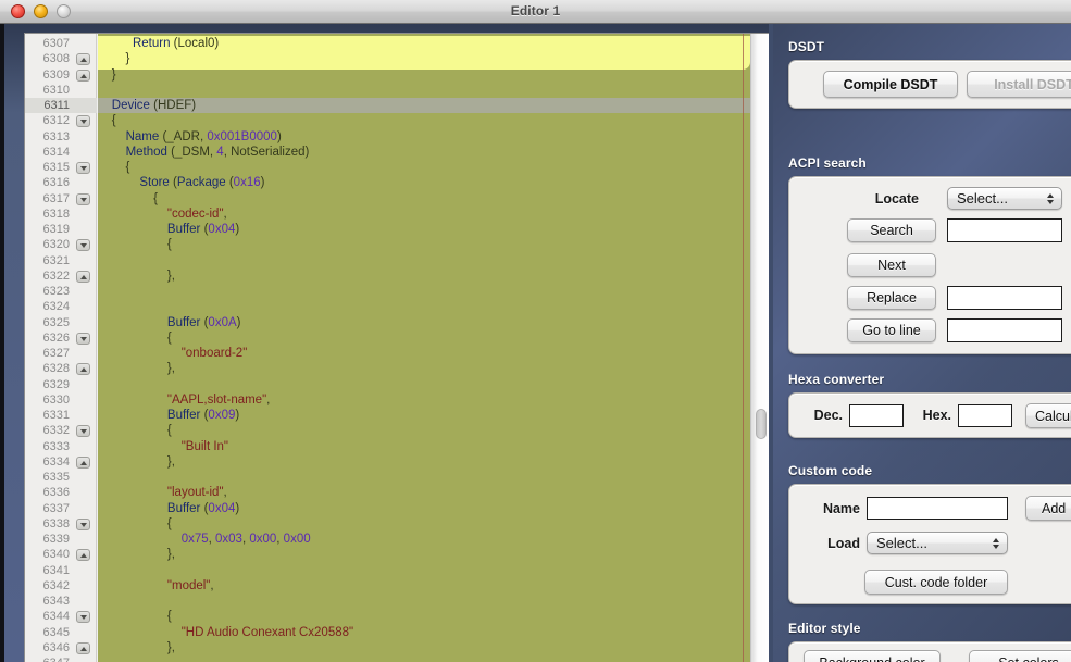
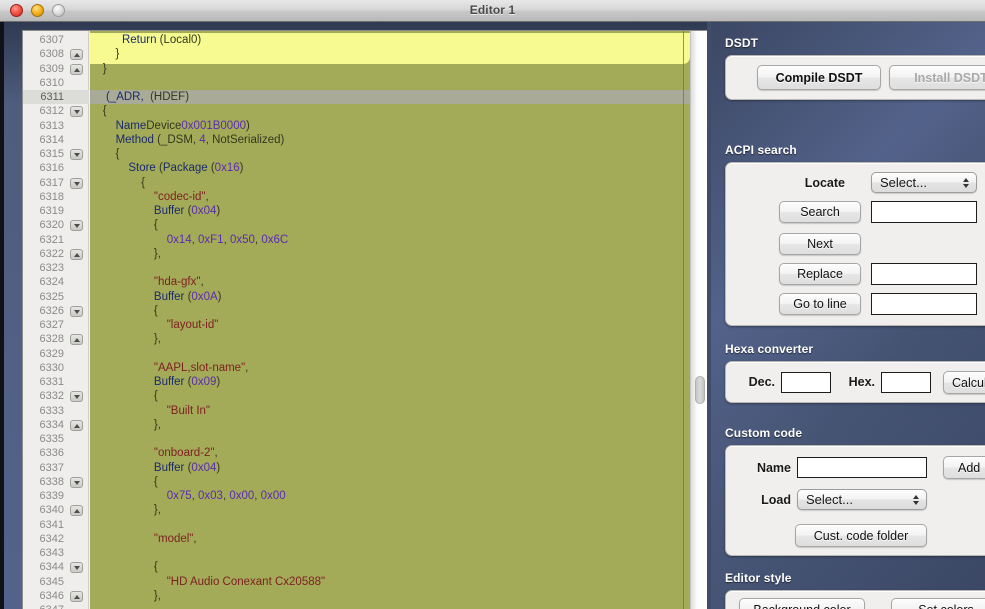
  Editor 1
  6307
  6308
  6309
  6310
  6311
  6312
  6313
  6314
  6315
  6316
  6317
  6318
  6319
  6320
  6321
  6322
  6323
  6324
  6325
  6326
  6327
  6328
  6329
  6330
  6331
  6332
  6333
  6334
  6335
  6336
  6337
  6338
  6339
  6340
  6341
  6342
  6343
  6344
  6345
  6346
  Return (Local0)
  }
  }
- Device (HDEF)
+ (_ADR, (HDEF)
  {
- Name (_ADR, 0x001B0000)
+ NameDevice0x001B0000)
  Method (_DSM, 4, NotSerialized)
  {
  Store (Package (0x16)
  {
  "codec-id",
  Buffer (0x04)
  {
+ 0x14, 0xF1, 0x50, 0x6C
  },
+ "hda-gfx",
  Buffer (0x0A)
  {
- "onboard-2"
+ "layout-id"
  },
  "AAPL,slot-name",
  Buffer (0x09)
  {
  "Built In"
  },
- "layout-id",
+ "onboard-2",
  Buffer (0x04)
  {
  0x75, 0x03, 0x00, 0x00
  },
  "model",
  {
  "HD Audio Conexant Cx20588"
  },
  DSDT
  Compile DSDT
  Install DSDT
  ACPI search
  Locate
  Select...
  Search
  Next
  Replace
  Go to line
  Hexa converter
  Dec.
  Hex.
  Custom code
  Name
  Add
  Load
  Select...
  Cust. code folder
  Editor style
